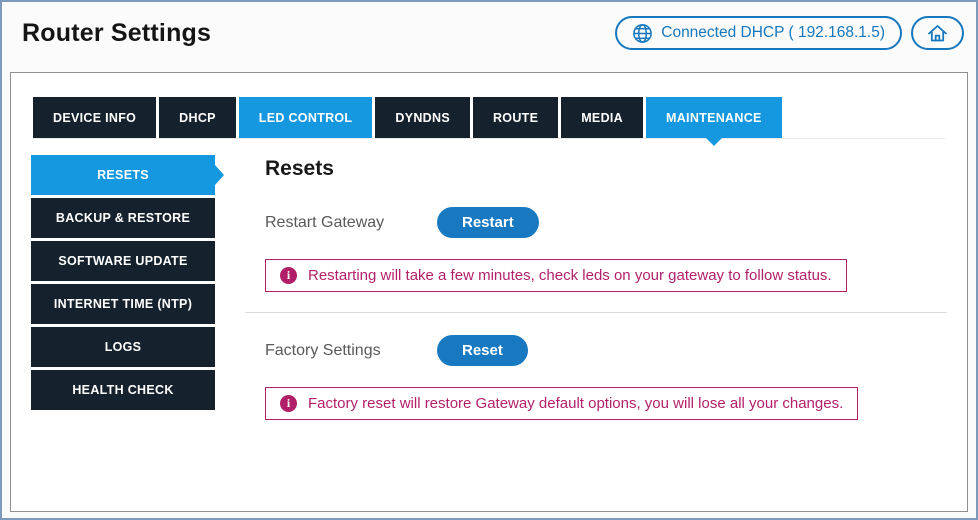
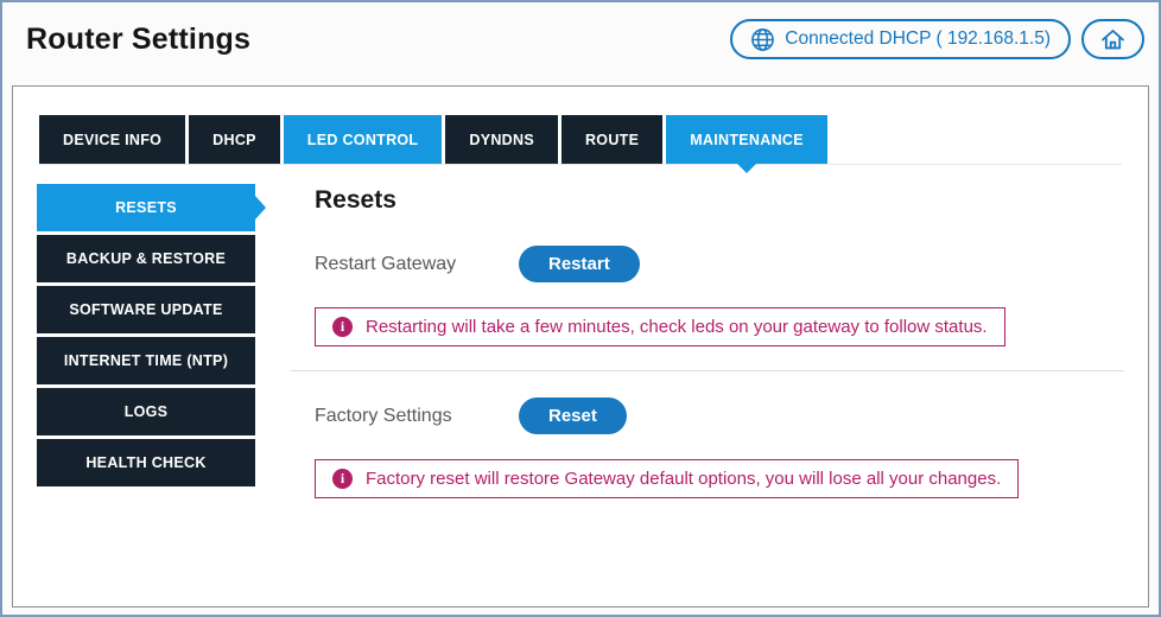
  Router Settings
  Connected DHCP ( 192.168.1.5)
  DEVICE INFO
  DHCP
  LED CONTROL
  DYNDNS
  ROUTE
- MEDIA
  MAINTENANCE
  RESETS
  BACKUP & RESTORE
  SOFTWARE UPDATE
  INTERNET TIME (NTP)
  LOGS
  HEALTH CHECK
  Resets
  Restart Gateway
  Restart
  i
  Restarting will take a few minutes, check leds on your gateway to follow status.
  Factory Settings
  Reset
  i
  Factory reset will restore Gateway default options, you will lose all your changes.
